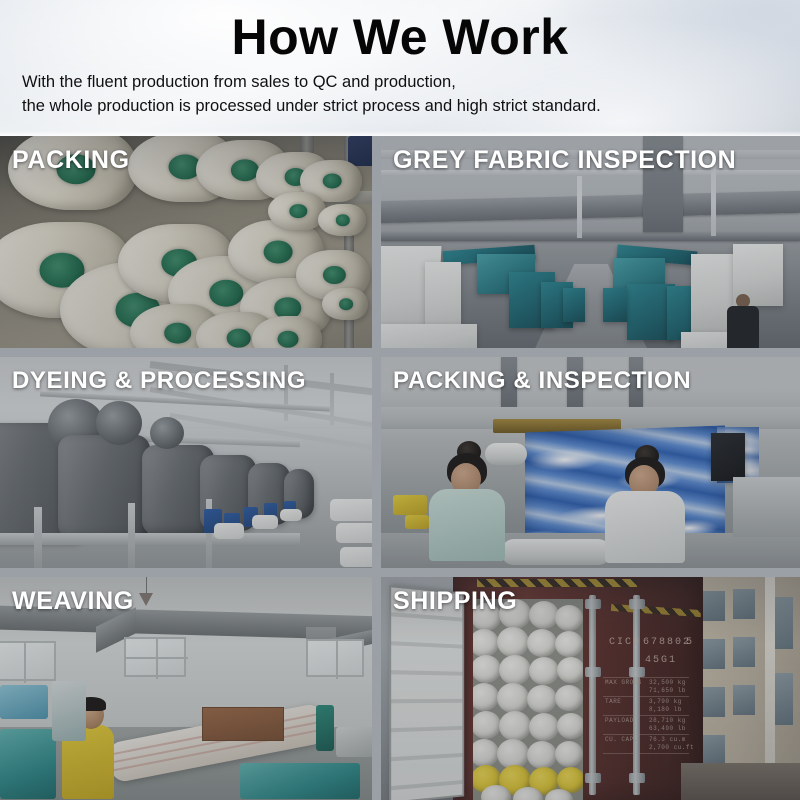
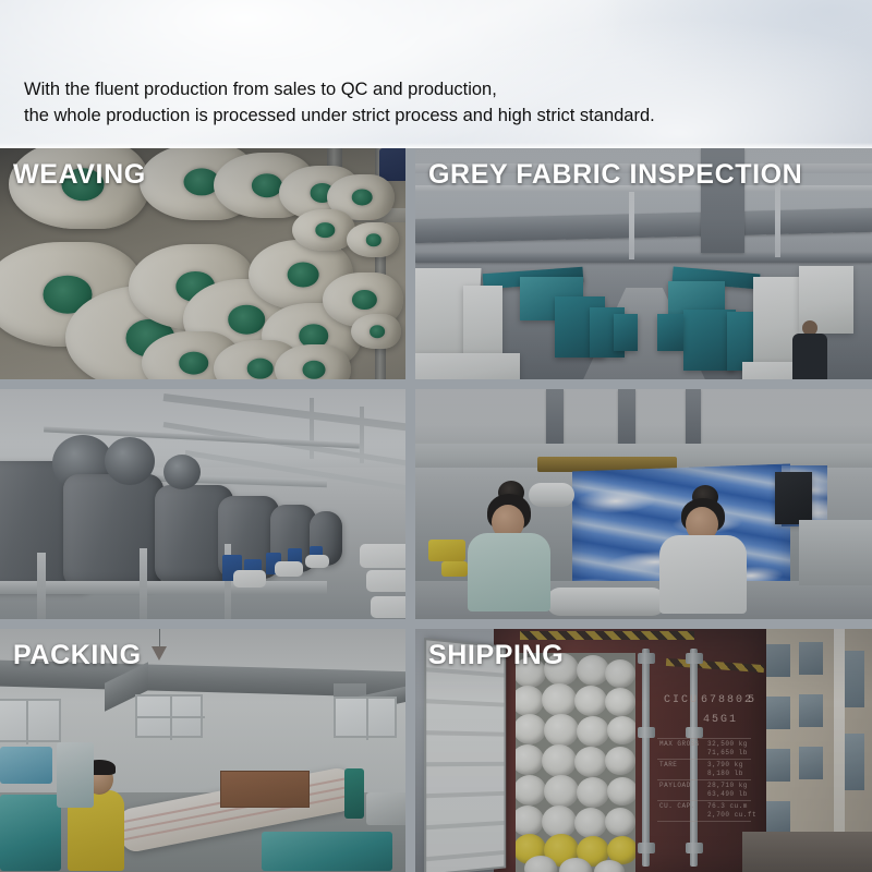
- How We Work
  With the fluent production from sales to QC and production,
  the whole production is processed under strict process and high strict standard.
- PACKING
+ WEAVING
  GREY FABRIC INSPECTION
- DYEING & PROCESSING
- PACKING & INSPECTION
- WEAVING
+ PACKING
  SHIPPING
